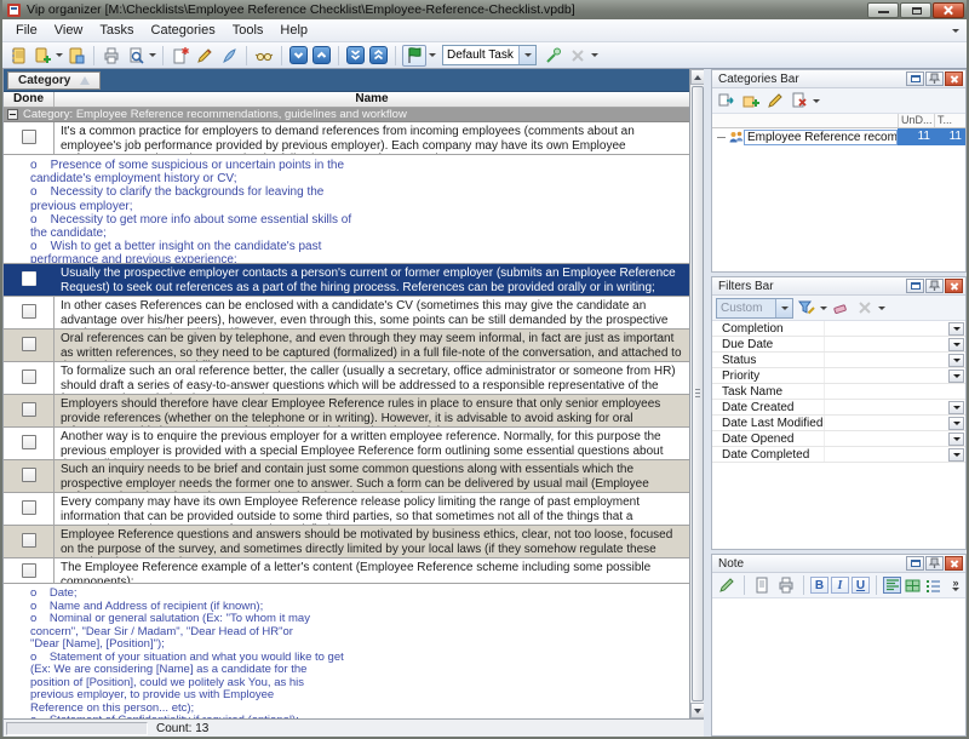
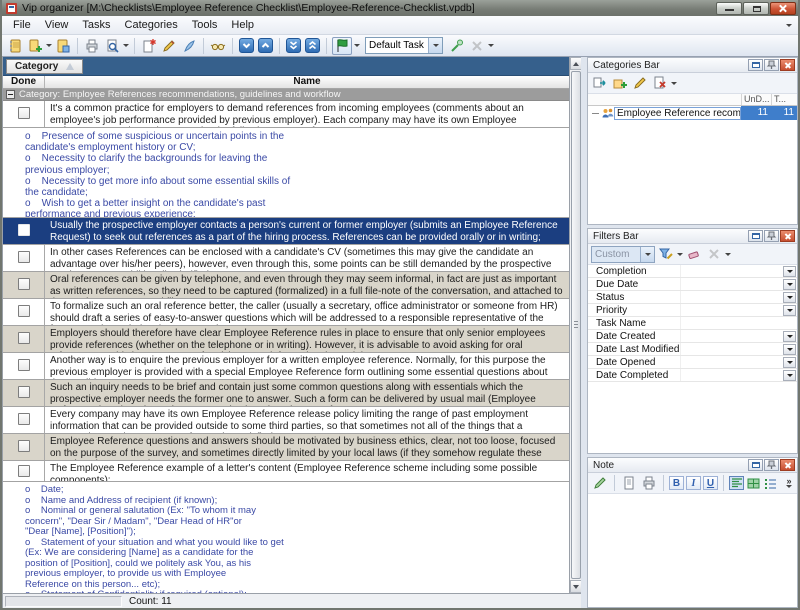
  Vip organizer [M:\Checklists\Employee Reference Checklist\Employee-Reference-Checklist.vpdb]
  File
  View
  Tasks
  Categories
  Tools
  Help
  Default Task
  Category
  Done
  Name
- Category: Employee Reference recommendations, guidelines and workflow
+ Category: Employee References recommendations, guidelines and workflow
  It's a common practice for employers to demand references from incoming employees (comments about an employee's job performance provided by previous employer). Each company may have its own Employee
  o Presence of some suspicious or uncertain points in the
  candidate's employment history or CV;
  o Necessity to clarify the backgrounds for leaving the
  previous employer;
  o Necessity to get more info about some essential skills of
  the candidate;
  o Wish to get a better insight on the candidate's past
  performance and previous experience;
  Usually the prospective employer contacts a person's current or former employer (submits an Employee Reference Request) to seek out references as a part of the hiring process. References can be provided orally or in writing;
  In other cases References can be enclosed with a candidate's CV (sometimes this may give the candidate an advantage over his/her peers), however, even through this, some points can be still demanded by the prospective
  Oral references can be given by telephone, and even through they may seem informal, in fact are just as important as written references, so they need to be captured (formalized) in a full file-note of the conversation, and attached to
  To formalize such an oral reference better, the caller (usually a secretary, office administrator or someone from HR) should draft a series of easy-to-answer questions which will be addressed to a responsible representative of the
  Employers should therefore have clear Employee Reference rules in place to ensure that only senior employees provide references (whether on the telephone or in writing). However, it is advisable to avoid asking for oral
  Another way is to enquire the previous employer for a written employee reference. Normally, for this purpose the previous employer is provided with a special Employee Reference form outlining some essential questions about
  Such an inquiry needs to be brief and contain just some common questions along with essentials which the prospective employer needs the former one to answer. Such a form can be delivered by usual mail (Employee
  Every company may have its own Employee Reference release policy limiting the range of past employment information that can be provided outside to some third parties, so that sometimes not all of the things that a
  Employee Reference questions and answers should be motivated by business ethics, clear, not too loose, focused on the purpose of the survey, and sometimes directly limited by your local laws (if they somehow regulate these
  The Employee Reference example of a letter's content (Employee Reference scheme including some possible components):
  o Date;
  o Name and Address of recipient (if known);
  o Nominal or general salutation (Ex: "To whom it may
  concern", "Dear Sir / Madam", "Dear Head of HR"or
  "Dear [Name], [Position]");
  o Statement of your situation and what you would like to get
  (Ex: We are considering [Name] as a candidate for the
  position of [Position], could we politely ask You, as his
  previous employer, to provide us with Employee
  Reference on this person... etc);
- Count: 13
+ Count: 11
  Categories Bar
  UnD...
  T...
  11
  11
  Filters Bar
  Custom
  Completion
  Due Date
  Status
  Priority
  Task Name
  Date Created
  Date Last Modified
  Date Opened
  Date Completed
  Note
  B
  I
  U
  »
